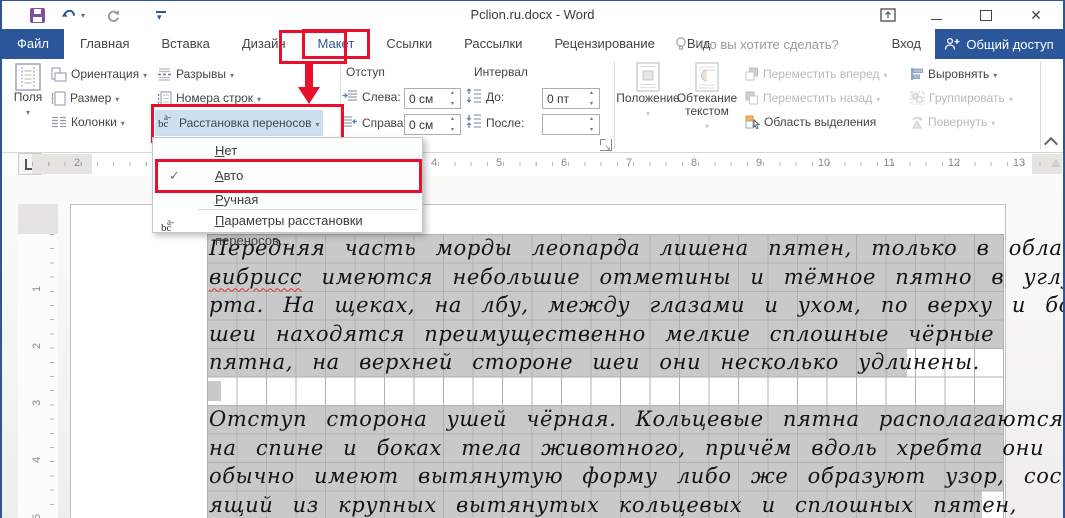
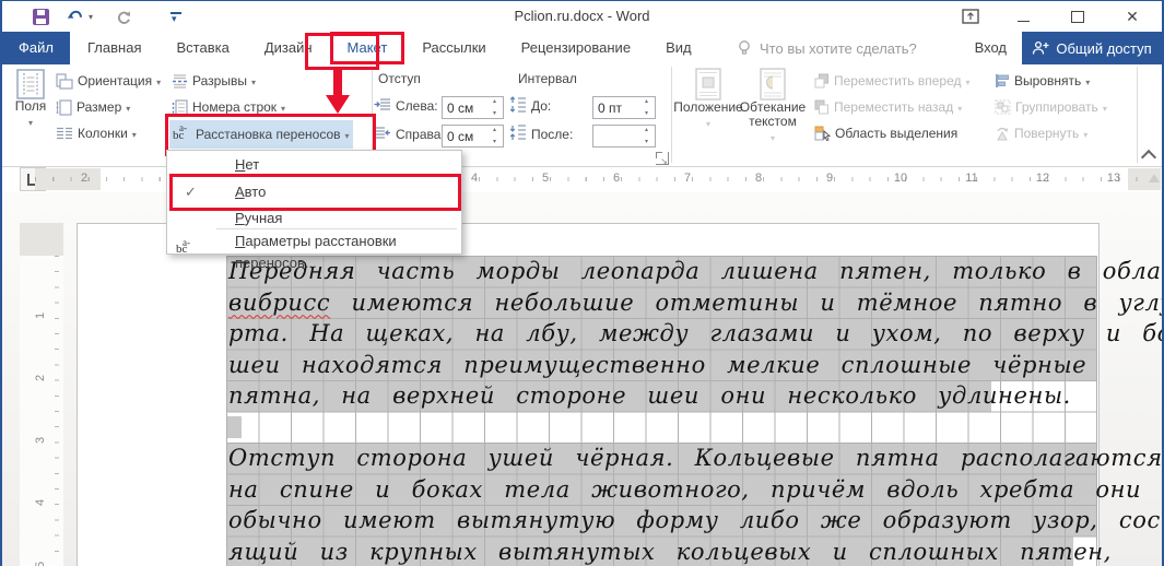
  ▾
  Pclion.ru.docx - Word
  ✕
  Файл
  Главная
  Вставка
  Дизайн
  Макет
- Ссылки
  Рассылки
  Рецензирование
  Вид
  Что вы хотите сделать?
  Вход
  Общий доступ
  Поля
  Ориентация
  Размер
  Колонки
  Разрывы
  Номера строк
  Расстановка переносов
  Отступ
  Интервал
  Слева:
  0 см
  До:
  0 пт
  Справа
  0 см
  После:
  Положение
  Обтекание текстом
  Переместить вперед
  Переместить назад
  Область выделения
  Выровнять
  Группировать
  Повернуть
  2
  4
  5
  6
  7
  8
  9
  10
  11
  12
  13
  Передняя часть морды леопарда лишена пятен, только в обла
  вибрисс имеются небольшие отметины и тёмное пятно в угл
  рта. На щеках, на лбу, между глазами и ухом, по верху и б
  шеи находятся преимущественно мелкие сплошные чёрные
  пятна, на верхней стороне шеи они несколько удлинены.
  Отступ сторона ушей чёрная. Кольцевые пятна располагаются
  на спине и боках тела животного, причём вдоль хребта они
  обычно имеют вытянутую форму либо же образуют узор, сос
  ящий из крупных вытянутых кольцевых и сплошных пятен,
  Нет
  Авто
  Ручная
  Параметры расстановки переносов...
